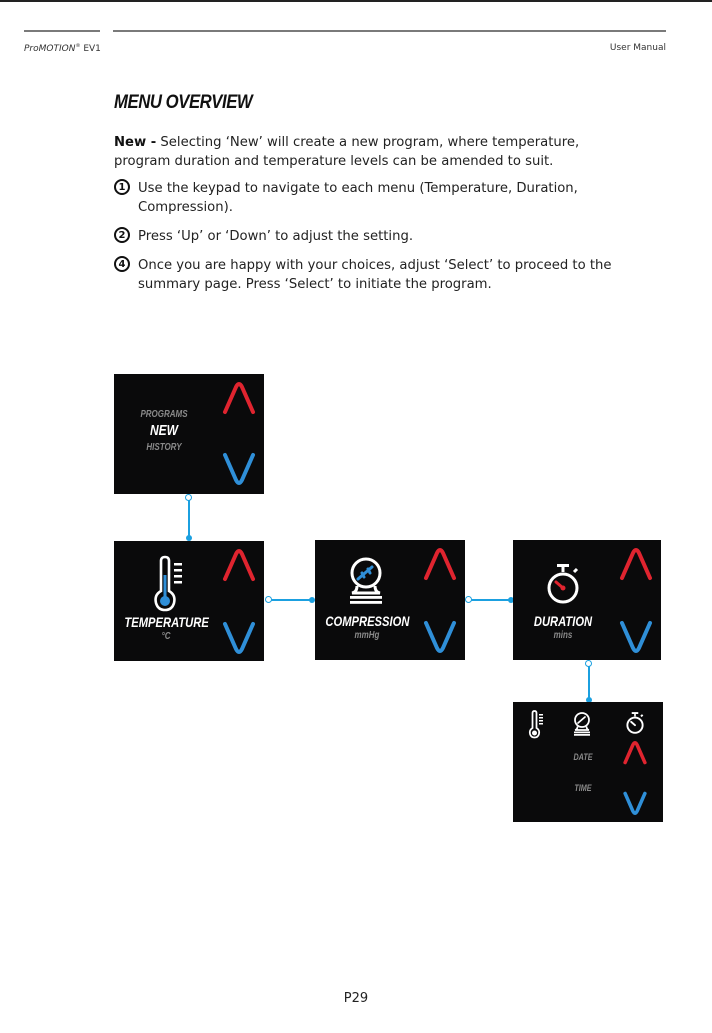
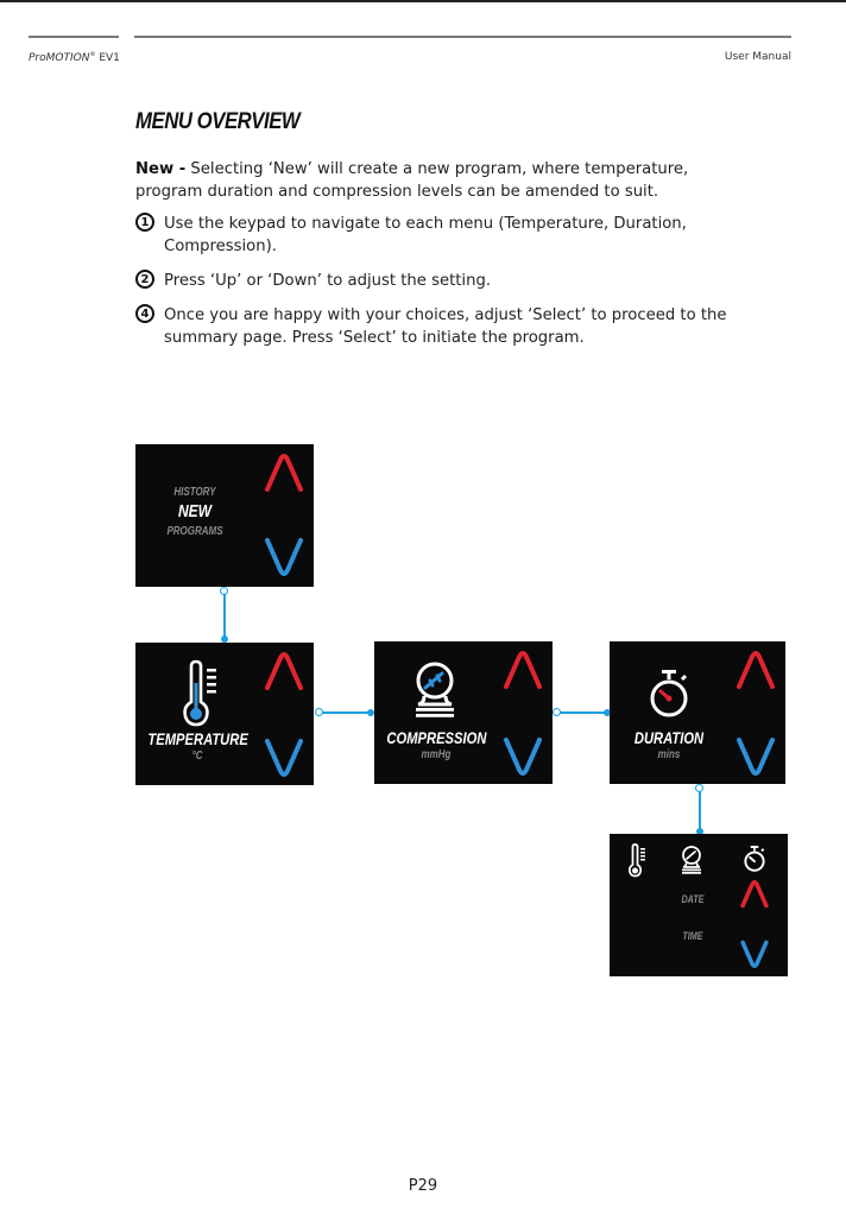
  ProMOTION EV1
  User Manual
  MENU OVERVIEW
- New - Selecting ‘New’ will create a new program, where temperature, program duration and temperature levels can be amended to suit.
+ New - Selecting ‘New’ will create a new program, where temperature, program duration and compression levels can be amended to suit.
  1
  Use the keypad to navigate to each menu (Temperature, Duration, Compression).
  2
  Press ‘Up’ or ‘Down’ to adjust the setting.
  4
  Once you are happy with your choices, adjust ‘Select’ to proceed to the summary page. Press ‘Select’ to initiate the program.
- PROGRAMS
+ HISTORY
  NEW
- HISTORY
+ PROGRAMS
  TEMPERATURE
  °C
  COMPRESSION
  mmHg
  DURATION
  mins
  DATE
  TIME
  P29
